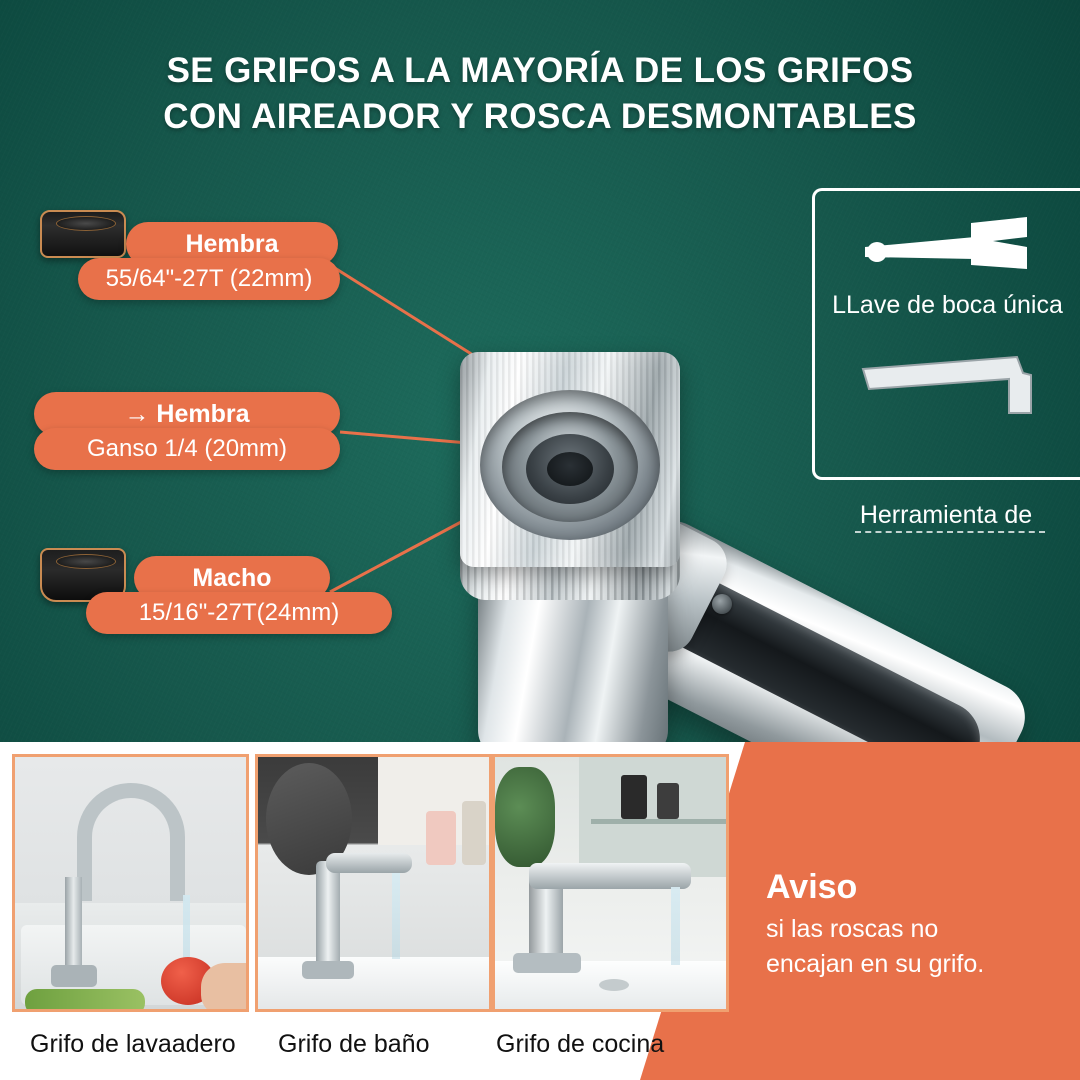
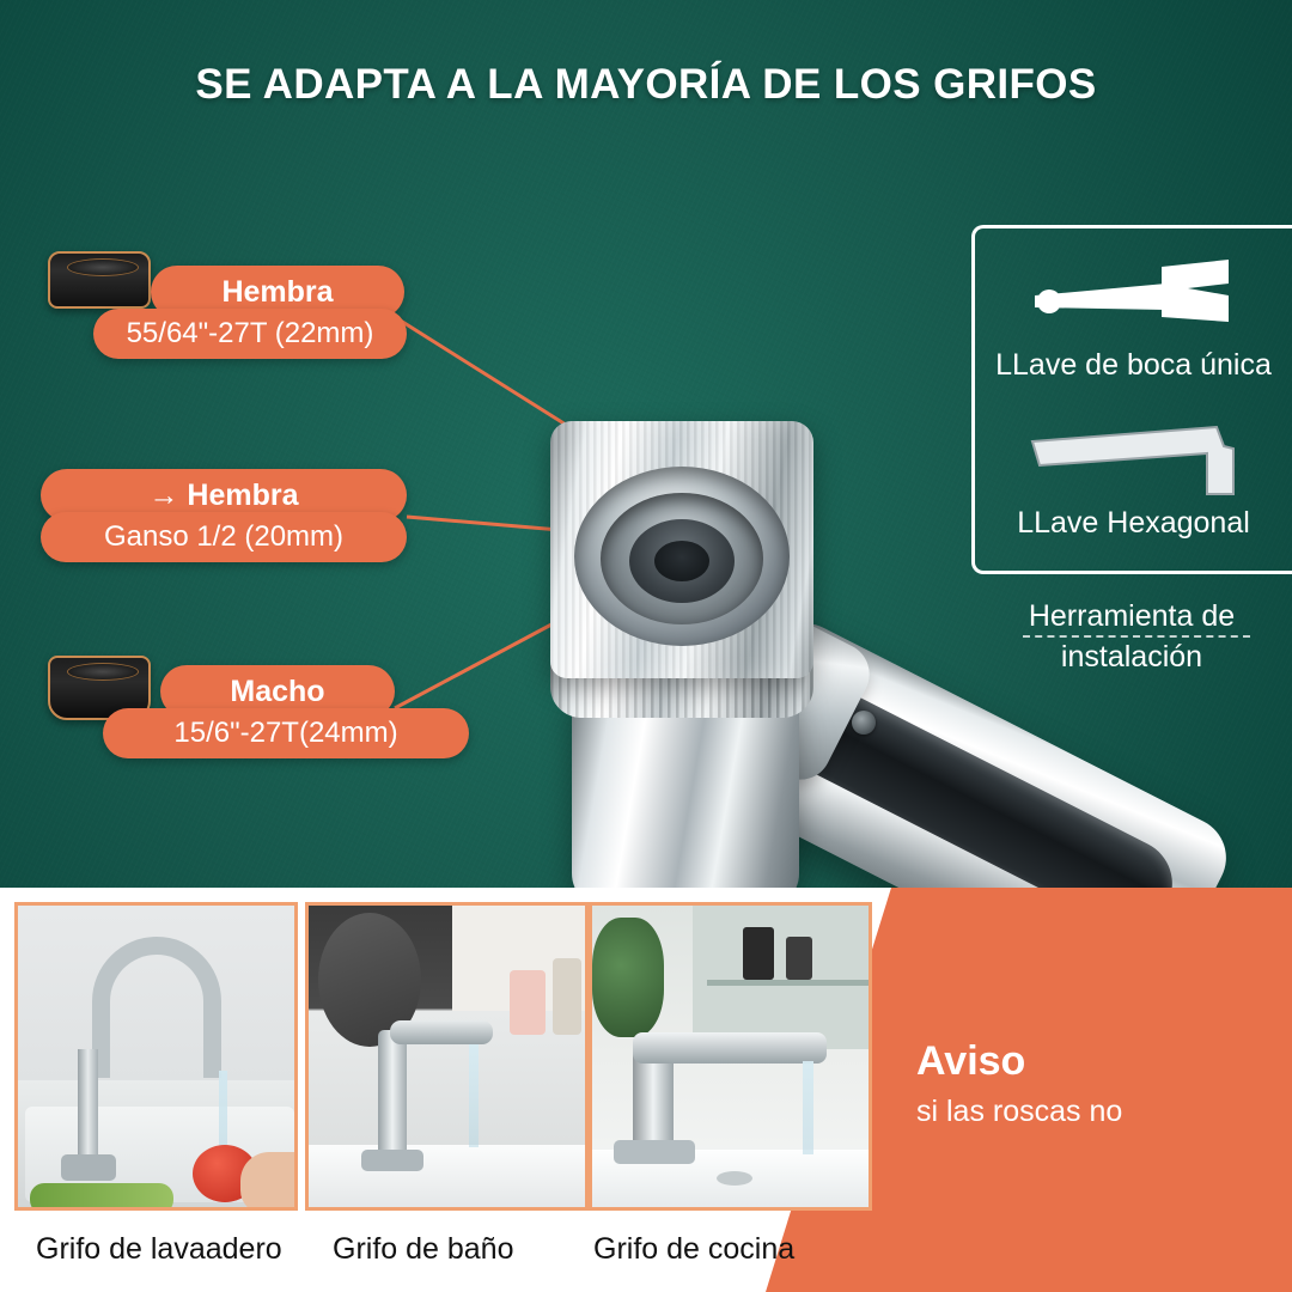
- SE GRIFOS A LA MAYORÍA DE LOS GRIFOS
+ SE ADAPTA A LA MAYORÍA DE LOS GRIFOS
- CON AIREADOR Y ROSCA DESMONTABLES
  Hembra
  55/64"-27T (22mm)
  → Hembra
- Ganso 1/4 (20mm)
+ Ganso 1/2 (20mm)
  Macho
- 15/16"-27T(24mm)
+ 15/6"-27T(24mm)
  LLave de boca única
+ LLave Hexagonal
  Herramienta de
+ instalación
  Grifo de lavaadero
  Grifo de baño
  Grifo de cocina
  Aviso
  si las roscas no
- encajan en su grifo.
